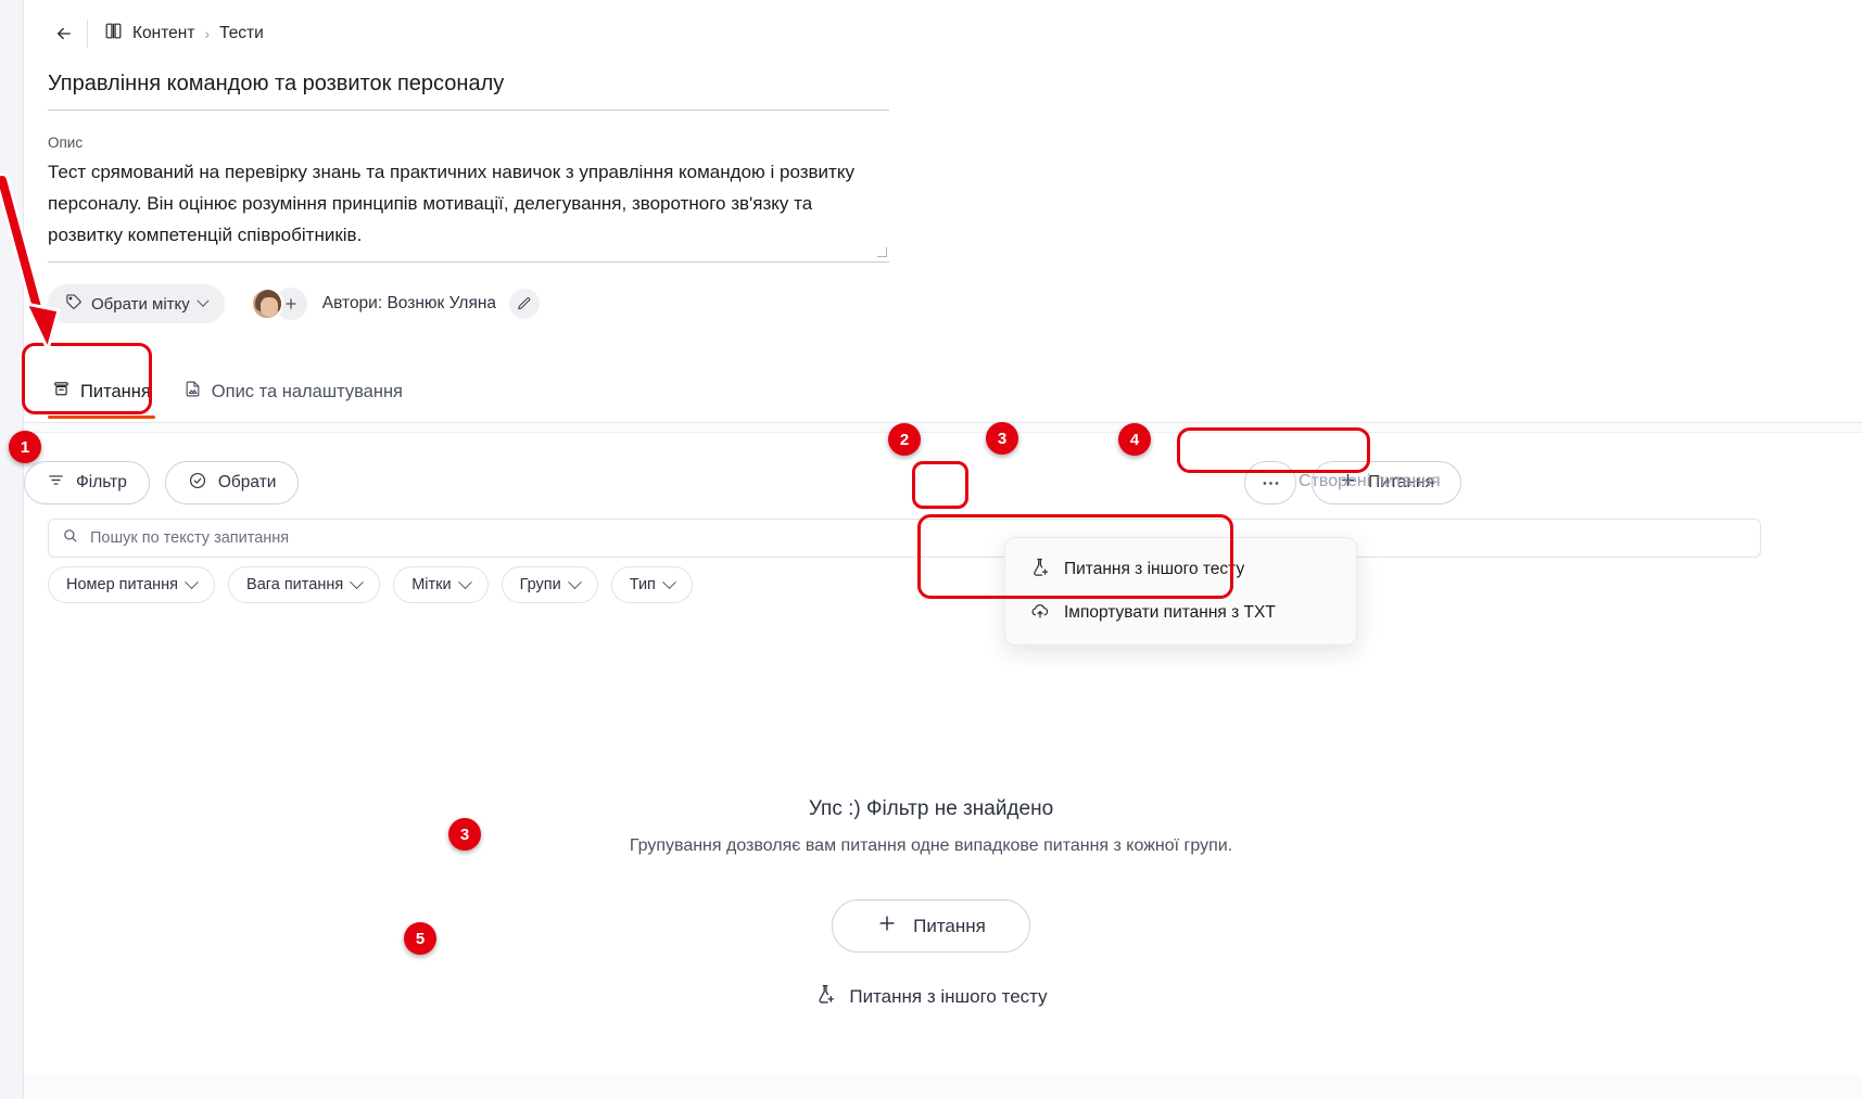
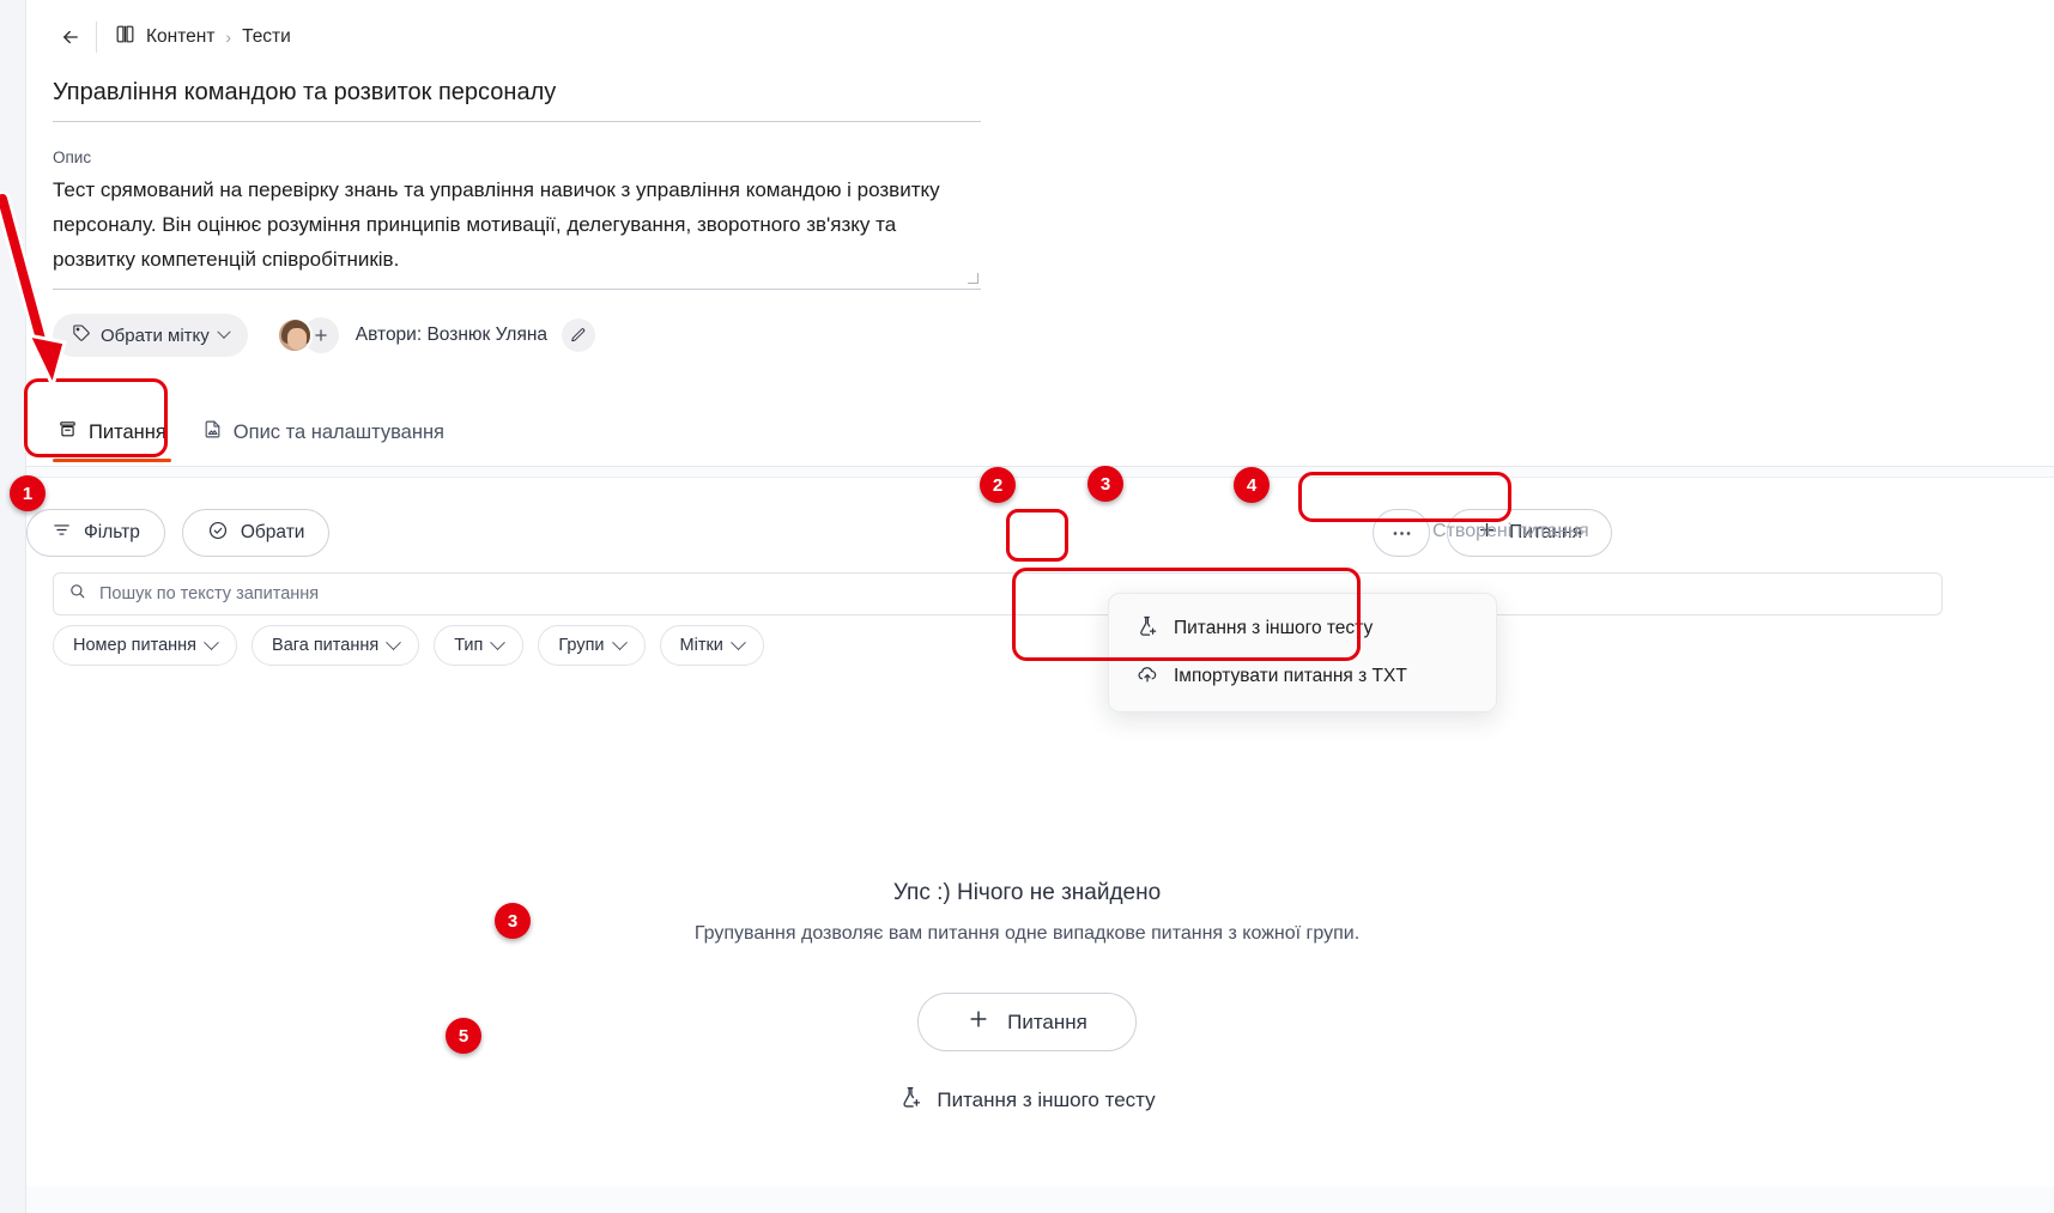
  Контент
  ›
  Тести
  Управління командою та розвиток персоналу
  Опис
- Тест срямований на перевірку знань та практичних навичок з управління командою і розвитку персоналу. Він оцінює розуміння принципів мотивації, делегування, зворотного зв'язку та розвитку компетенцій співробітників.
+ Тест срямований на перевірку знань та управління навичок з управління командою і розвитку персоналу. Він оцінює розуміння принципів мотивації, делегування, зворотного зв'язку та розвитку компетенцій співробітників.
  Обрати мітку
  Автори: Вознюк Уляна
  Питання
  Опис та налаштування
  Фільтр
  Обрати
  Питання
  Створені питання
  Пошук по тексту запитання
  Номер питання
  Вага питання
- Мітки
+ Тип
  Групи
- Тип
+ Мітки
  Питання з іншого тесту
  Імпортувати питання з TXT
- Упс :) Фільтр не знайдено
+ Упс :) Нічого не знайдено
  Групування дозволяє вам питання одне випадкове питання з кожної групи.
  Питання
  Питання з іншого тесту
  1
  2
  3
  4
  3
  5
